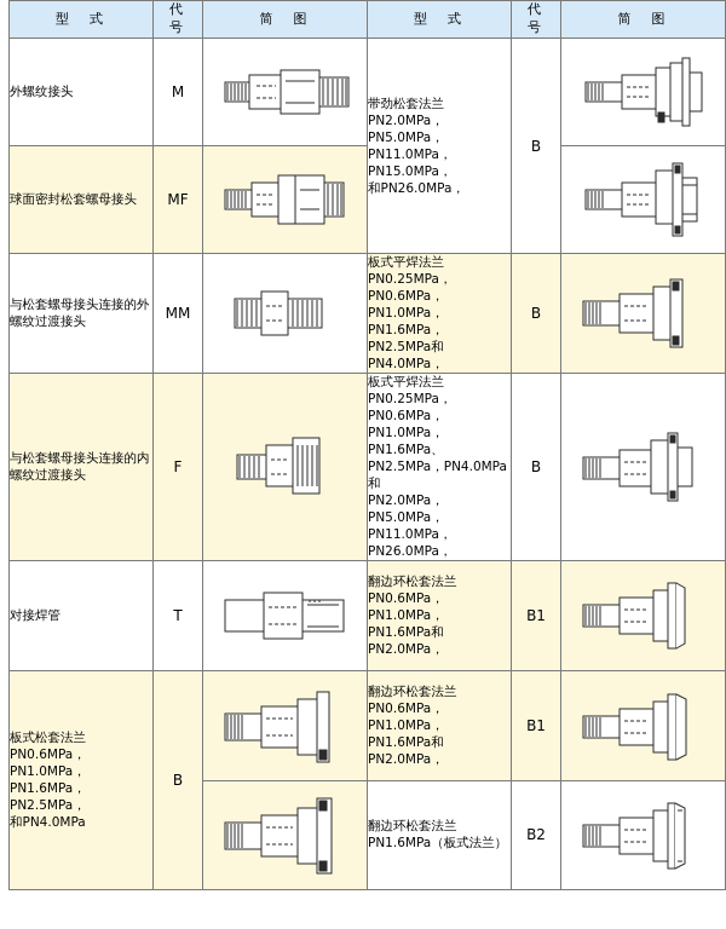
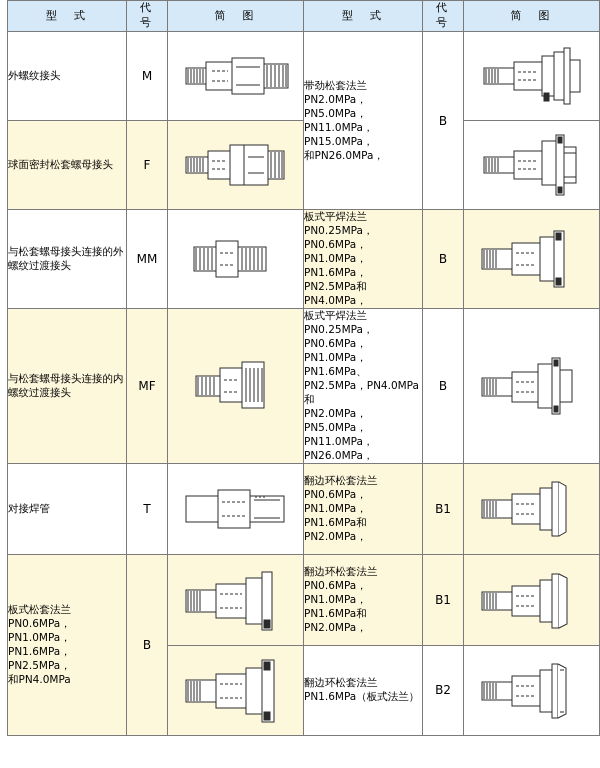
  型 式	代 号	简 图	型 式	代 号	简 图
  外螺纹接头	M		带劲松套法兰PN2.0MPa，PN5.0MPa，PN11.0MPa，PN15.0MPa，和PN26.0MPa，	B
- 球面密封松套螺母接头	MF
+ 球面密封松套螺母接头	F
  与松套螺母接头连接的外螺纹过渡接头	MM		板式平焊法兰PN0.25MPa，PN0.6MPa，PN1.0MPa，PN1.6MPa，PN2.5MPa和PN4.0MPa，	B
- 与松套螺母接头连接的内螺纹过渡接头	F		板式平焊法兰PN0.25MPa，PN0.6MPa，PN1.0MPa，PN1.6MPa、PN2.5MPa，PN4.0MPa和PN2.0MPa，PN5.0MPa，PN11.0MPa，PN26.0MPa，	B
+ 与松套螺母接头连接的内螺纹过渡接头	MF		板式平焊法兰PN0.25MPa，PN0.6MPa，PN1.0MPa，PN1.6MPa、PN2.5MPa，PN4.0MPa和PN2.0MPa，PN5.0MPa，PN11.0MPa，PN26.0MPa，	B
  对接焊管	T		翻边环松套法兰PN0.6MPa，PN1.0MPa，PN1.6MPa和PN2.0MPa，	B1
  板式松套法兰PN0.6MPa，PN1.0MPa，PN1.6MPa，PN2.5MPa，和PN4.0MPa	B		翻边环松套法兰PN0.6MPa，PN1.0MPa，PN1.6MPa和PN2.0MPa，	B1
  	翻边环松套法兰PN1.6MPa（板式法兰）	B2
